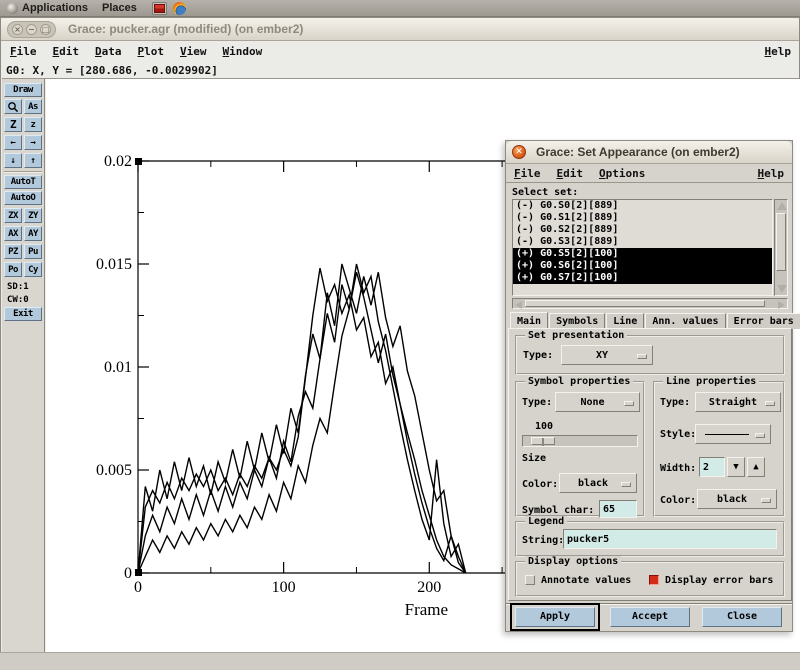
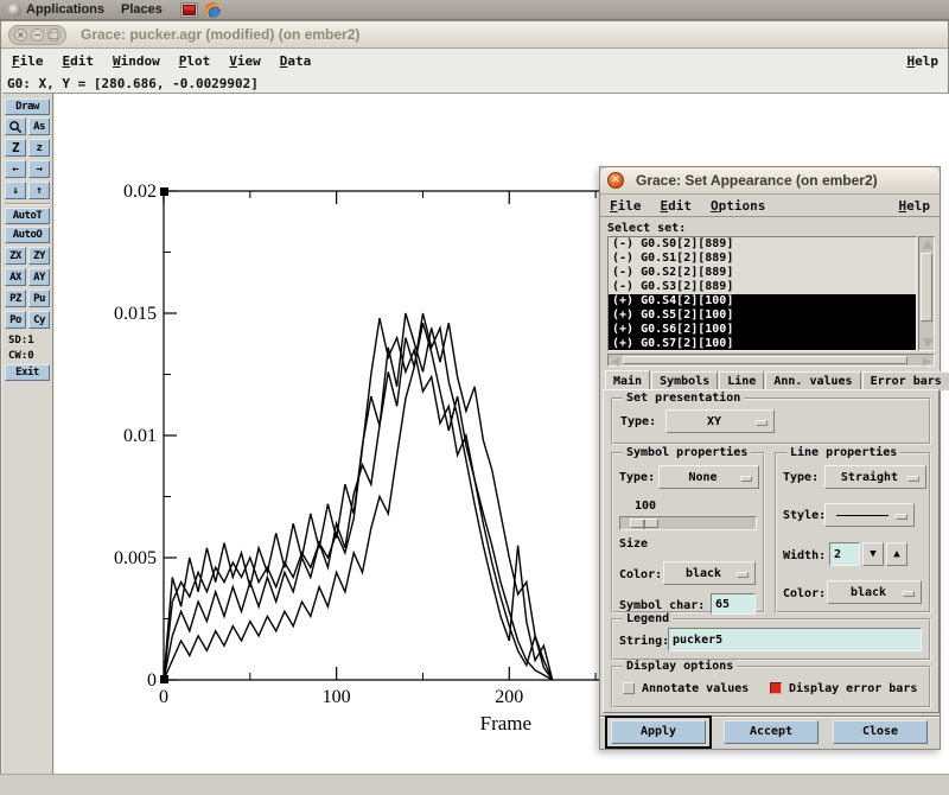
  Applications
  Places
  ×
  −
  □
  Grace: pucker.agr (modified) (on ember2)
  File
  Edit
- Data
+ Window
  Plot
  View
- Window
+ Data
  Help
  G0: X, Y = [280.686, -0.0029902]
  Draw
  As
  Z
  z
  ←
  →
  ↓
  ↑
  AutoT
  AutoO
  ZX
  ZY
  AX
  AY
  PZ
  Pu
  Po
  Cy
  SD:1
  CW:0
  Exit
  0
  100
  200
  0
  0.005
  0.01
  0.015
  0.02
  Frame
  ✕
  Grace: Set Appearance (on ember2)
  File
  Edit
  Options
  Help
  Select set:
  (-) G0.S0[2][889]
  (-) G0.S1[2][889]
  (-) G0.S2[2][889]
  (-) G0.S3[2][889]
+ (+) G0.S4[2][100]
  (+) G0.S5[2][100]
  (+) G0.S6[2][100]
  (+) G0.S7[2][100]
  Main
  Symbols
  Line
  Ann. values
  Error bars
  Set presentation
  Type:
  XY
  Symbol properties
  Type:
  None
  100
  Size
  Color:
  black
  Symbol char:
  65
  Line properties
  Type:
  Straight
  Style:
  Width:
  2
  ▼
  ▲
  Color:
  black
  Legend
  String:
  pucker5
  Display options
  Annotate values
  Display error bars
  Apply
  Accept
  Close
